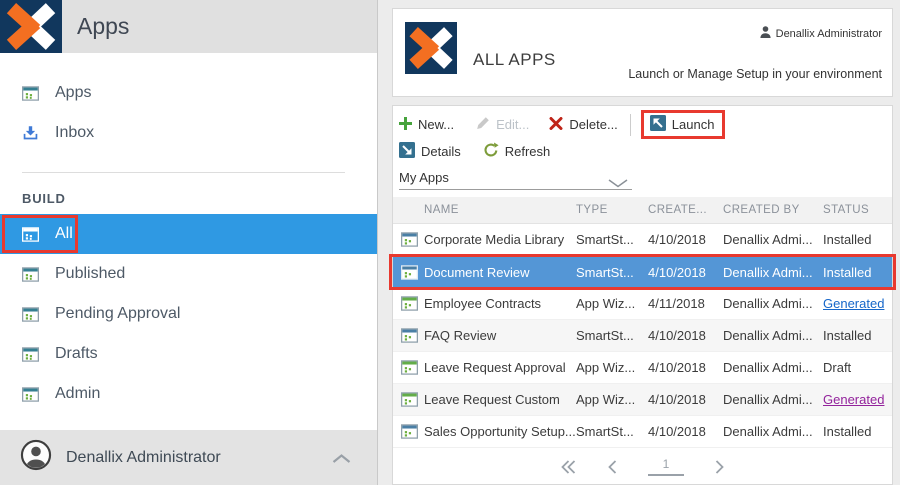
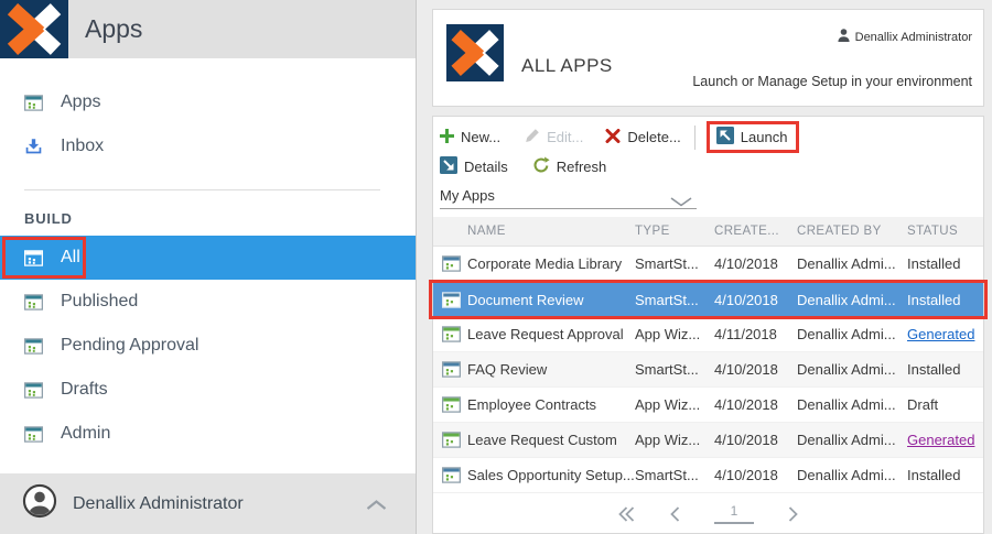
  Apps
  Apps
  Inbox
  BUILD
  All
  Published
  Pending Approval
  Drafts
  Admin
  Denallix Administrator
  ALL APPS
  Denallix Administrator
  Launch or Manage Setup in your environment
  New...
  Edit...
  Delete...
  Launch
  Details
  Refresh
  My Apps
  NAME
  TYPE
  CREATE...
  CREATED BY
  STATUS
  Corporate Media Library
  SmartSt...
  4/10/2018
  Denallix Admi...
  Installed
  Document Review
  SmartSt...
  4/10/2018
  Denallix Admi...
  Installed
- Employee Contracts
+ Leave Request Approval
  App Wiz...
  4/11/2018
  Denallix Admi...
  Generated
  FAQ Review
  SmartSt...
  4/10/2018
  Denallix Admi...
  Installed
- Leave Request Approval
+ Employee Contracts
  App Wiz...
  4/10/2018
  Denallix Admi...
  Draft
  Leave Request Custom
  App Wiz...
  4/10/2018
  Denallix Admi...
  Generated
  Sales Opportunity Setup...
  SmartSt...
  4/10/2018
  Denallix Admi...
  Installed
  1
